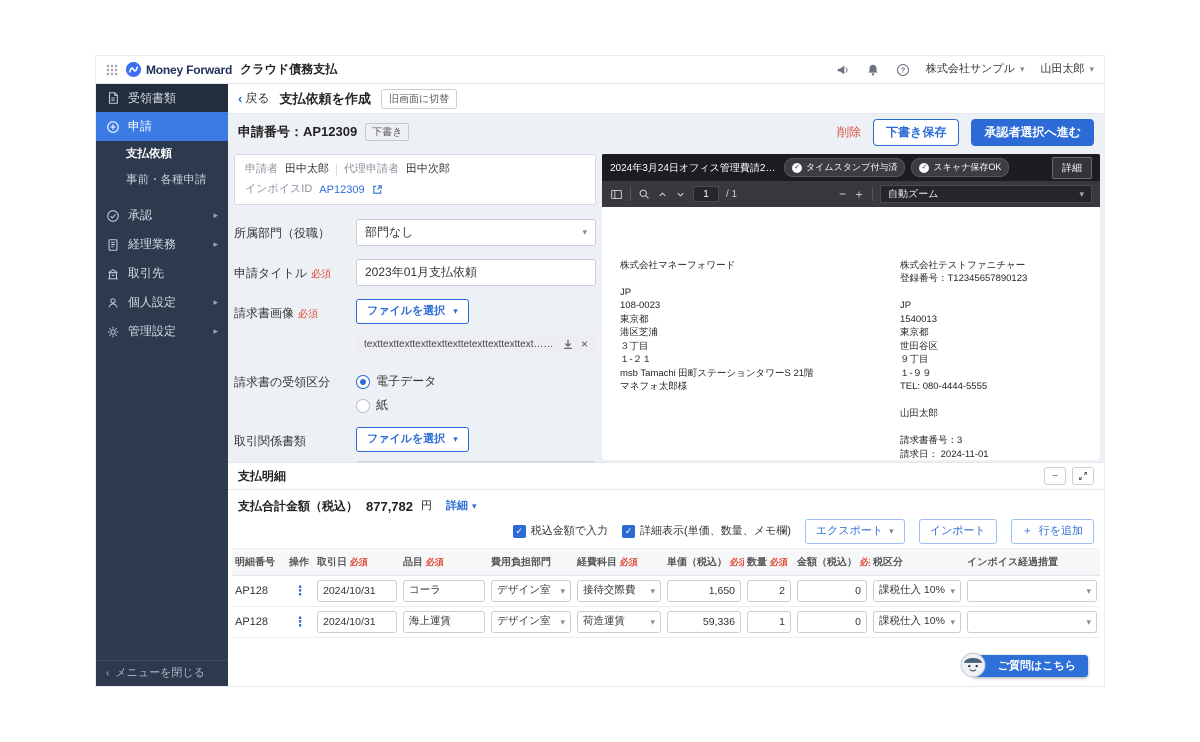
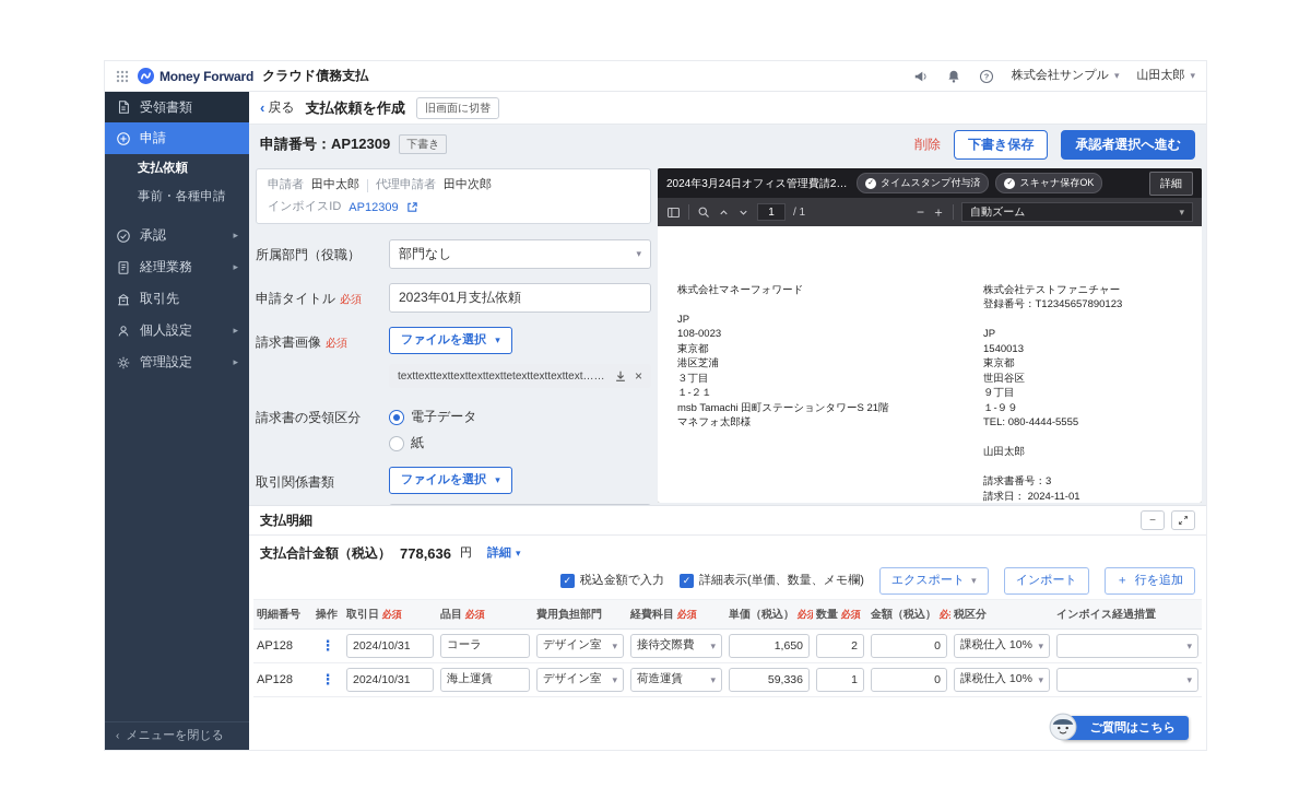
  Money Forward
  クラウド債務支払
  ?
  株式会社サンプル
  ▾
  山田太郎
  ▾
  受領書類
  申請
  支払依頼
  事前・各種申請
  承認
  ▸
  経理業務
  ▸
  取引先
  個人設定
  ▸
  管理設定
  ▸
  ‹
  メニューを閉じる
  ‹
  戻る
  支払依頼を作成
  旧画面に切替
  申請番号：AP12309
  下書き
  削除
  下書き保存
  承認者選択へ進む
  申請者
  田中太郎
  代理申請者
  田中次郎
  インボイスID
  AP12309
  所属部門（役職）
  部門なし
  ▾
  申請タイトル
  必須
  2023年01月支払依頼
  請求書画像
  必須
  ファイルを選択
  ▾
  texttexttexttexttexttexttetexttexttexttext… .p
  ×
  請求書の受領区分
  電子データ
  紙
  取引関係書類
  ファイルを選択
  ▾
  2024年3月24日オフィス管理費請202
  タイムスタンプ付与済
  スキャナ保存OK
  詳細
  1
  / 1
  −
  ＋
  自動ズーム
  ▾
  株式会社マネーフォワード
  JP
  108-0023
  東京都
  港区芝浦
  ３丁目
  １-２１
  msb Tamachi 田町ステーションタワーS 21階
  マネフォ太郎様
  株式会社テストファニチャー
  登録番号：T12345657890123
  JP
  1540013
  東京都
  世田谷区
  ９丁目
  １-９９
  TEL: 080-4444-5555
  山田太郎
  請求書番号：3
  請求日： 2024-11-01
  支払明細
  −
  支払合計金額（税込）
- 877,782
+ 778,636
  円
  詳細
  ▾
  ✓
  税込金額で入力
  ✓
  詳細表示(単価、数量、メモ欄)
  エクスポート
  ▾
  インポート
  ＋
  行を追加
  明細番号	操作	取引日 必須	品目 必須	費用負担部門	経費科目 必須	単価（税込） 必須	数量 必須	金額（税込） 必	税区分	インボイス経過措置
  AP128	⋮	2024/10/31	コーラ	デザイン室 ▾	接待交際費 ▾	1,650	2	0	課税仕入 10% ▾	▾
  AP128	⋮	2024/10/31	海上運賃	デザイン室 ▾	荷造運賃 ▾	59,336	1	0	課税仕入 10% ▾	▾
  ご質問はこちら
